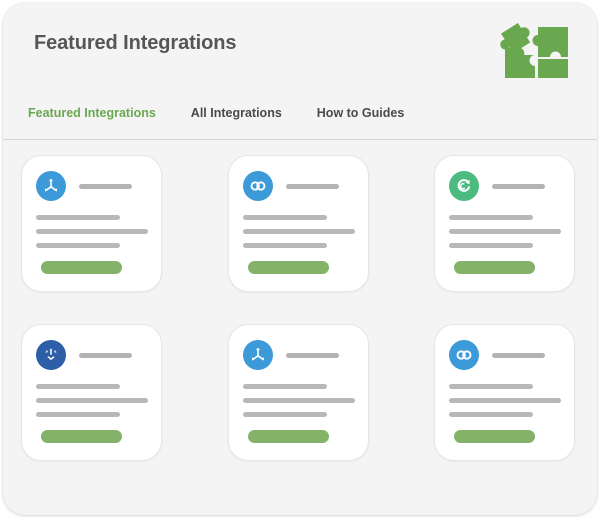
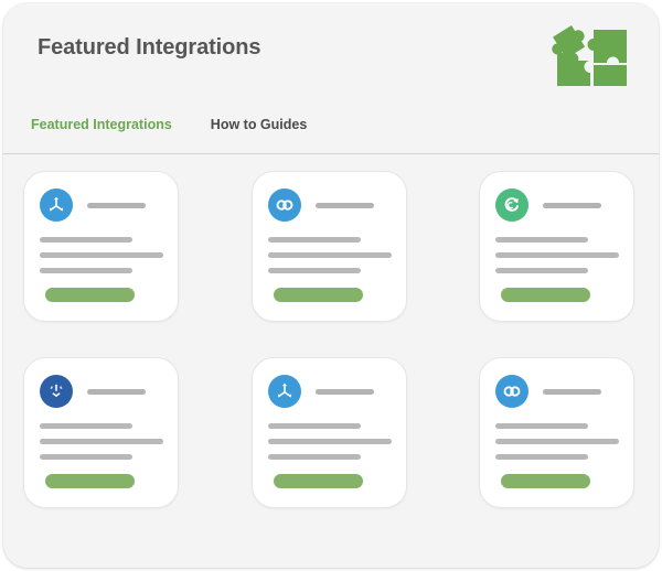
  Featured Integrations
  Featured Integrations
- All Integrations
  How to Guides
